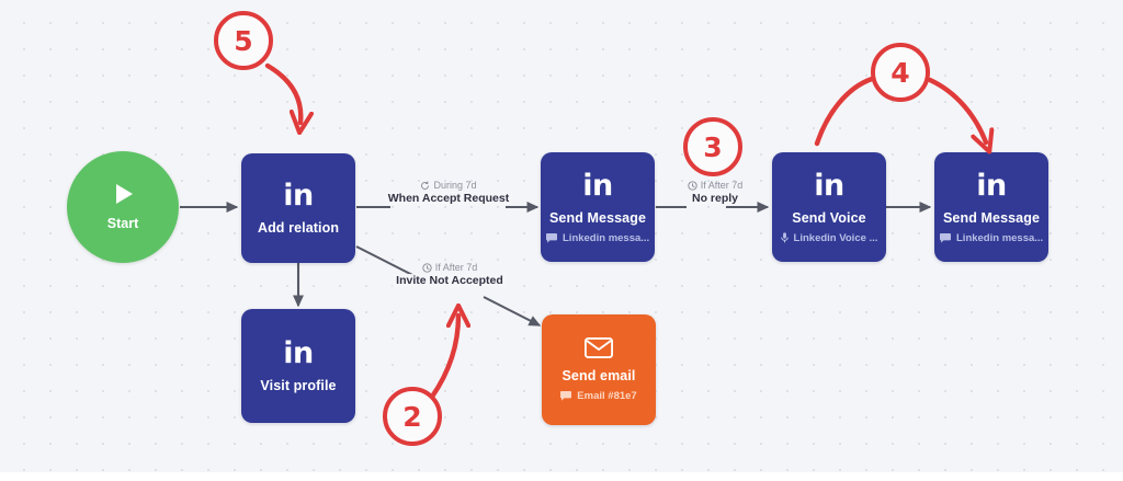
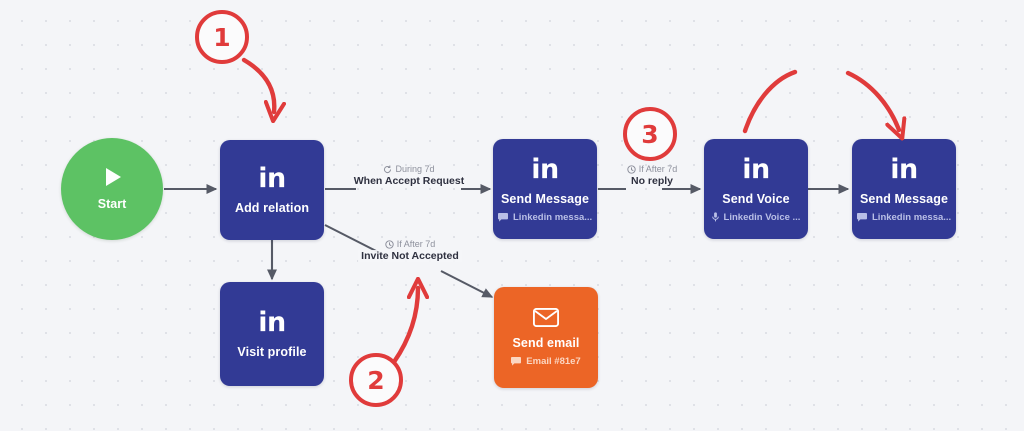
  Start
  in
  Add relation
  in
  Visit profile
  in
  Send Message
  Linkedin messa...
  Send email
  Email #81e7
  in
  Send Voice
  Linkedin Voice ...
  in
  Send Message
  Linkedin messa...
  During 7d
  When Accept Request
  If After 7d
  Invite Not Accepted
  If After 7d
  No reply
- 5
+ 1
  2
  3
- 4
